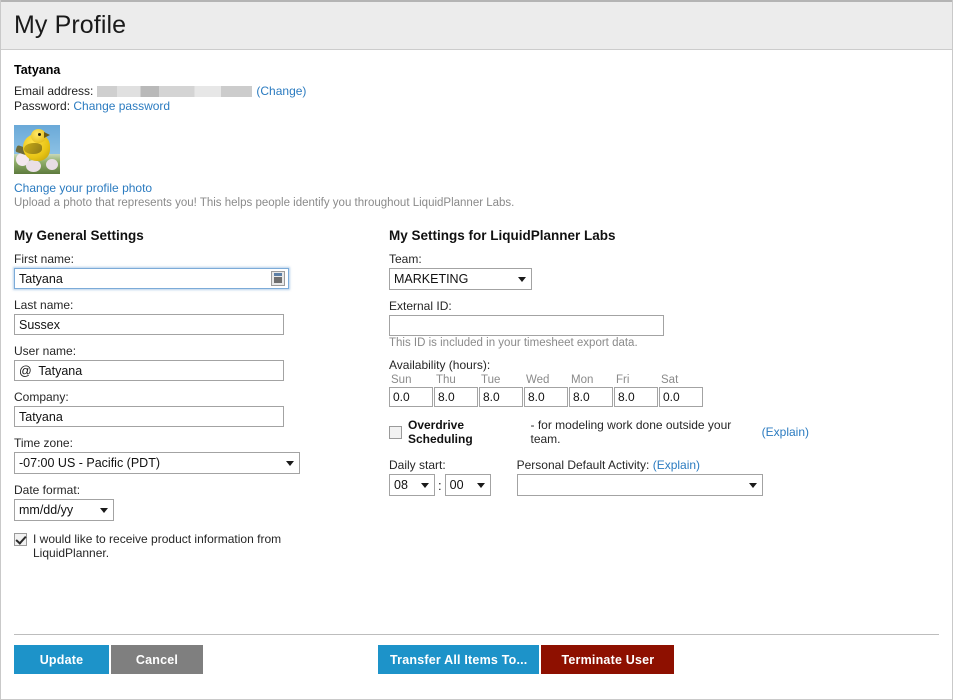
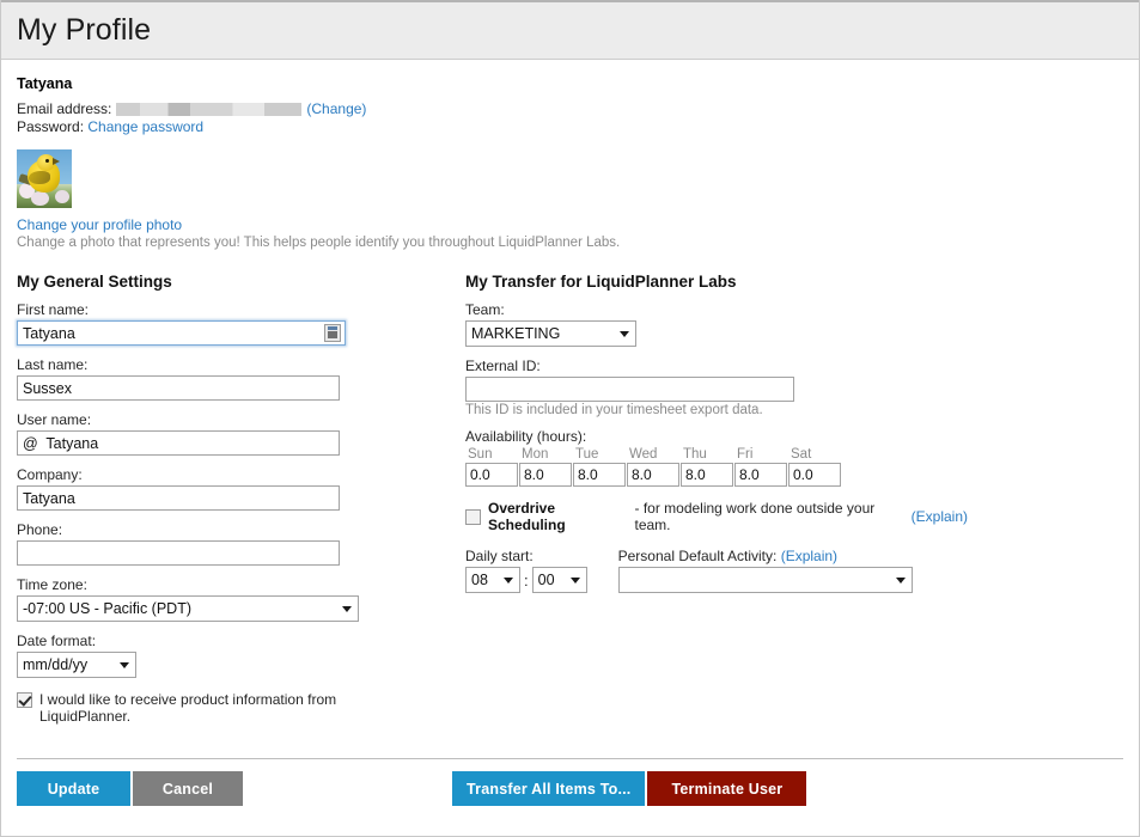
  My Profile
  Tatyana
  Email address:
  (
  Change
  )
  Password:
  Change password
  Change your profile photo
- Upload a photo that represents you! This helps people identify you throughout LiquidPlanner Labs.
+ Change a photo that represents you! This helps people identify you throughout LiquidPlanner Labs.
  My General Settings
  First name:
  Tatyana
  Last name:
  Sussex
  User name:
  @ Tatyana
  Company:
  Tatyana
+ Phone:
  Time zone:
  -07:00 US - Pacific (PDT)
  Date format:
  mm/dd/yy
  I would like to receive product information from LiquidPlanner.
- My Settings for LiquidPlanner Labs
+ My Transfer for LiquidPlanner Labs
  Team:
  MARKETING
  External ID:
  This ID is included in your timesheet export data.
  Availability (hours):
  Sun
  0.0
- Thu
+ Mon
  8.0
  Tue
  8.0
  Wed
  8.0
- Mon
+ Thu
  8.0
  Fri
  8.0
  Sat
  0.0
  Overdrive Scheduling
  - for modeling work done outside your team.
  (
  Explain
  )
  Daily start:
  08
  :
  00
  Personal Default Activity: (Explain)
  Update
  Cancel
  Transfer All Items To...
  Terminate User
